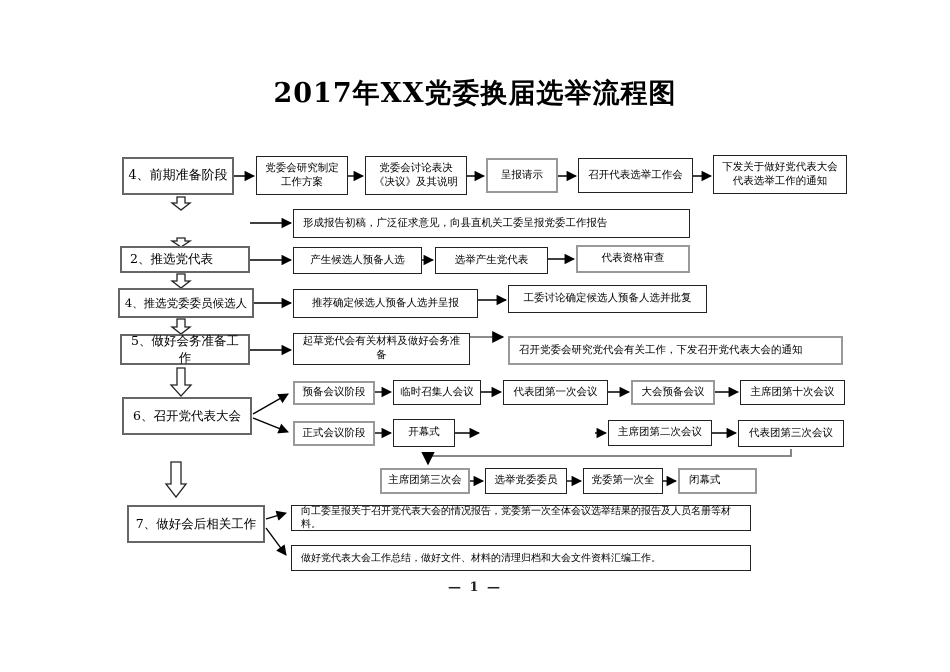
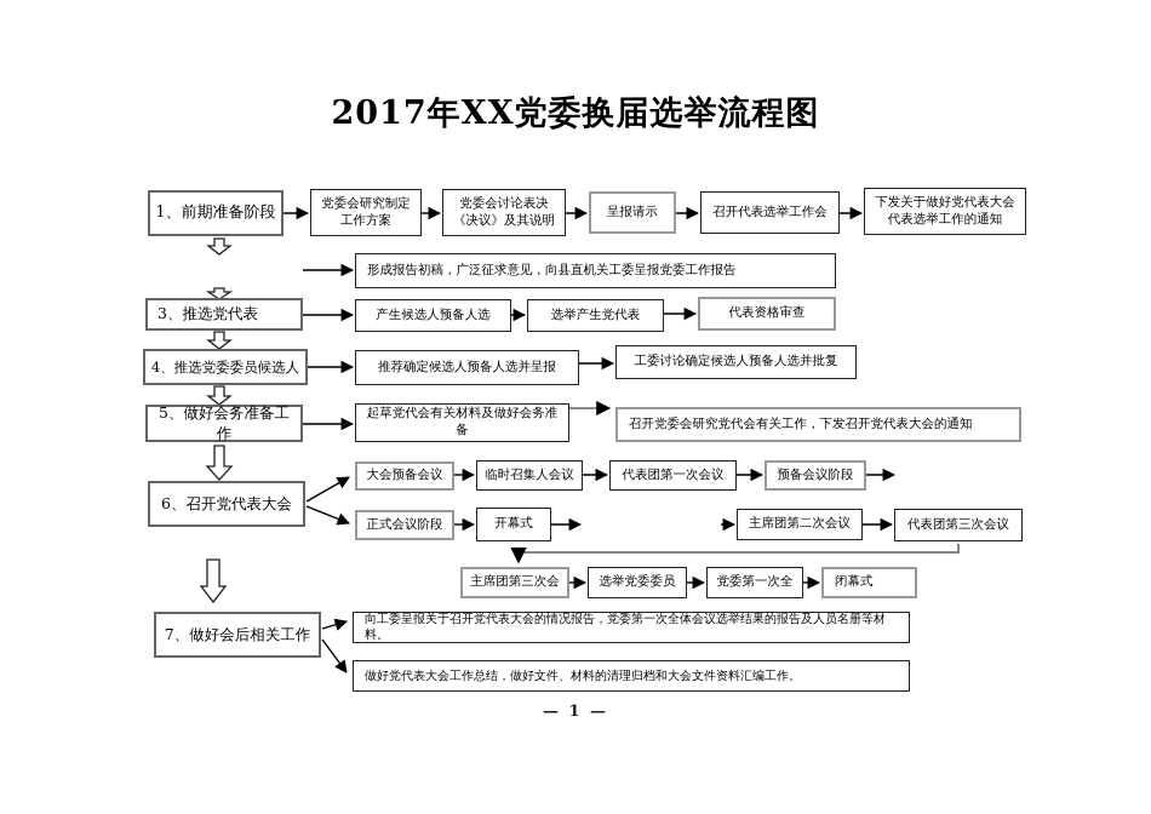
  2017年XX党委换届选举流程图
- 4、前期准备阶段
+ 1、前期准备阶段
- 2、推选党代表
+ 3、推选党代表
  4、推选党委委员候选人
  5、做好会务准备工作
  6、召开党代表大会
  7、做好会后相关工作
  党委会研究制定工作方案
  党委会讨论表决《决议》及其说明
  呈报请示
  召开代表选举工作会
  下发关于做好党代表大会代表选举工作的通知
  形成报告初稿，广泛征求意见，向县直机关工委呈报党委工作报告
  产生候选人预备人选
  选举产生党代表
  代表资格审查
  推荐确定候选人预备人选并呈报
  工委讨论确定候选人预备人选并批复
  起草党代会有关材料及做好会务准备
  召开党委会研究党代会有关工作，下发召开党代表大会的通知
- 预备会议阶段
+ 大会预备会议
  临时召集人会议
  代表团第一次会议
- 大会预备会议
+ 预备会议阶段
- 主席团第十次会议
  正式会议阶段
  开幕式
  主席团第二次会议
  代表团第三次会议
  主席团第三次会
  选举党委委员
  党委第一次全
  闭幕式
  向工委呈报关于召开党代表大会的情况报告，党委第一次全体会议选举结果的报告及人员名册等材料。
  做好党代表大会工作总结，做好文件、材料的清理归档和大会文件资料汇编工作。
  — 1 —
